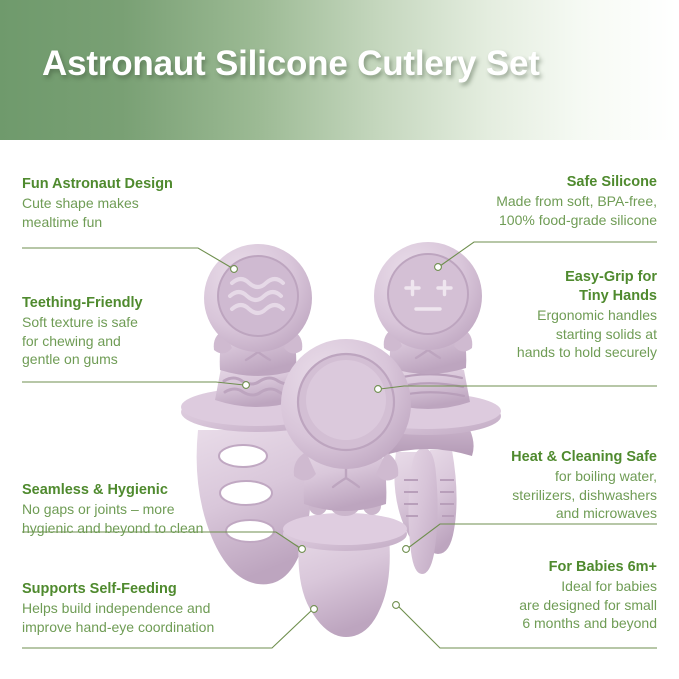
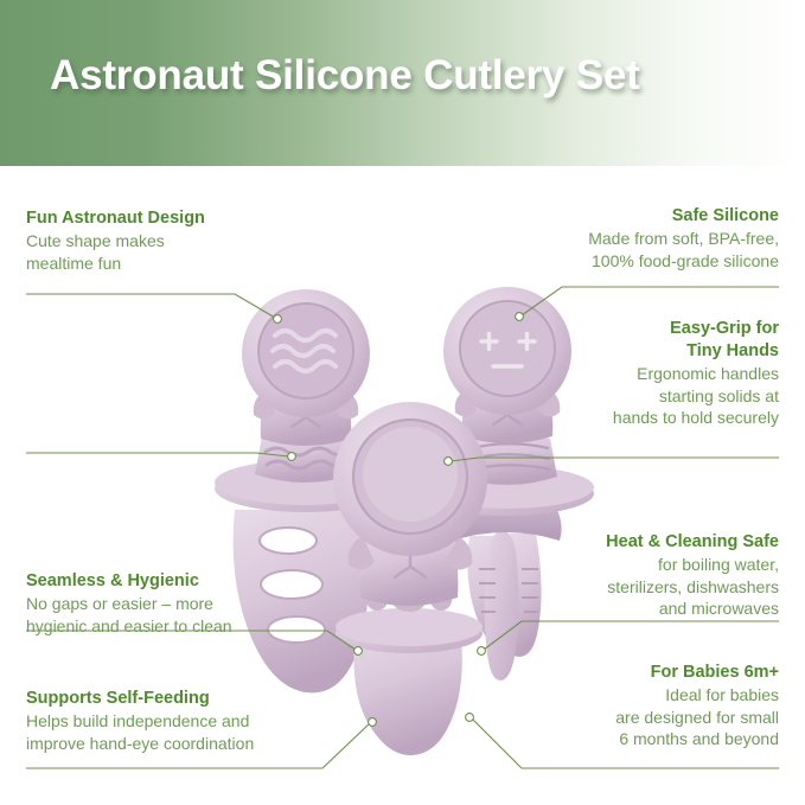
  Astronaut Silicone Cutlery Set
  Fun Astronaut Design
  Cute shape makes
  mealtime fun
- Teething-Friendly
- Soft texture is safe
- for chewing and
- gentle on gums
  Seamless & Hygienic
- No gaps or joints – more
+ No gaps or easier – more
- hygienic and beyond to clean
+ hygienic and easier to clean
  Supports Self-Feeding
  Helps build independence and
  improve hand-eye coordination
  Safe Silicone
  Made from soft, BPA-free,
  100% food-grade silicone
  Easy-Grip for
  Tiny Hands
  Ergonomic handles
  starting solids at
  hands to hold securely
  Heat & Cleaning Safe
  for boiling water,
  sterilizers, dishwashers
  and microwaves
  For Babies 6m+
  Ideal for babies
  are designed for small
  6 months and beyond
